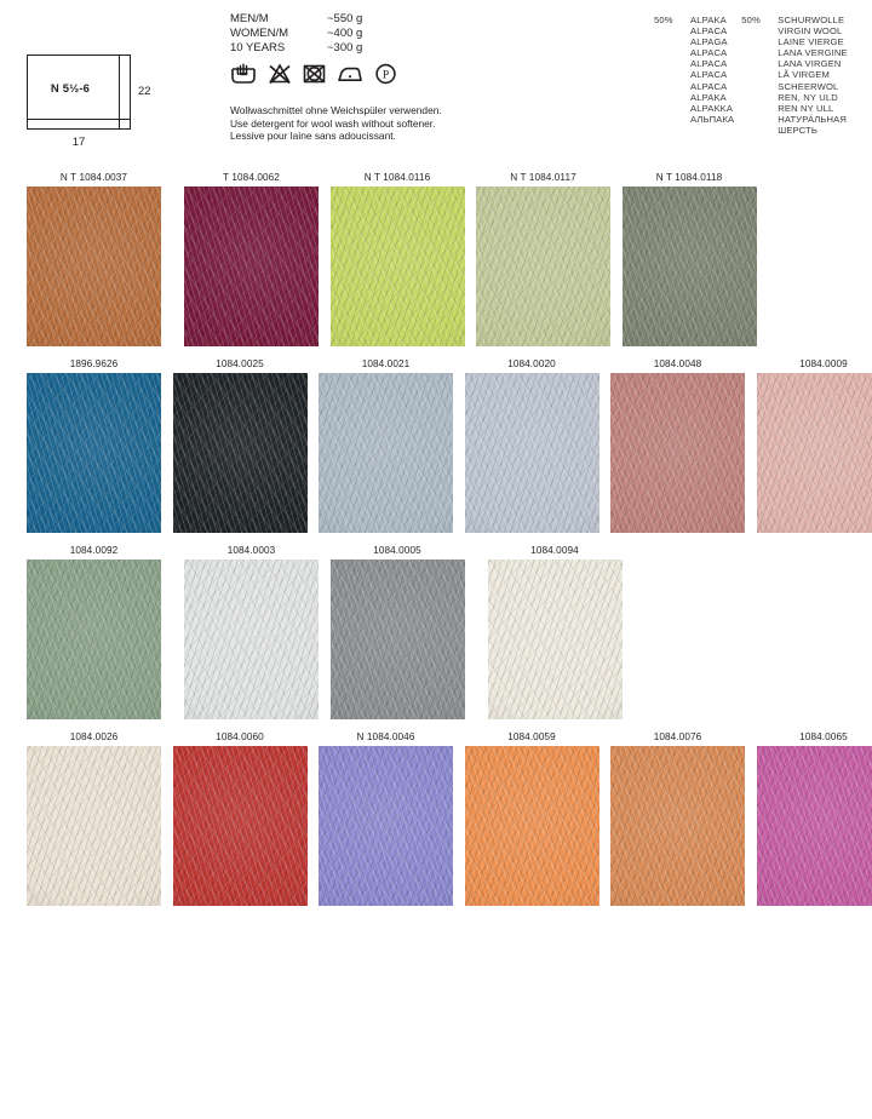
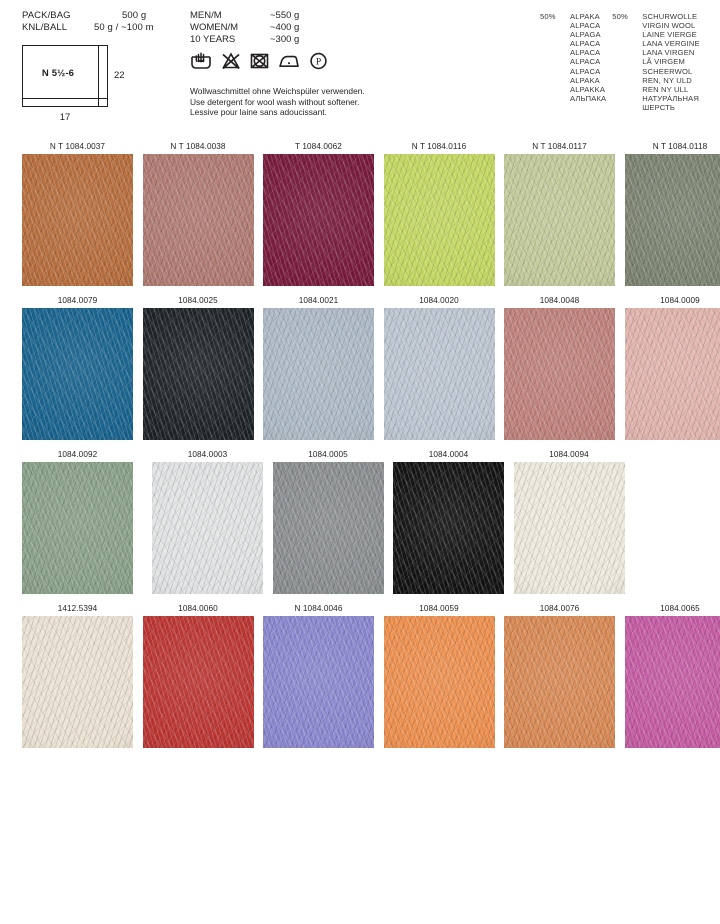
+ PACK/BAG
+ 500 g
+ KNL/BALL
+ 50 g / ~100 m
  N 5½-6
  22
  17
  MEN/M
  ~550 g
  WOMEN/M
  ~400 g
  10 YEARS
  ~300 g
  P
  Wollwaschmittel ohne Weichspüler verwenden.
  Use detergent for wool wash without softener.
  Lessive pour laine sans adoucissant.
  50% ALPAKA
  ALPACA
  ALPAGA
  ALPACA
  ALPACA
  ALPACA
  ALPACA
  ALPAKA
  ALPAKKA
  АЛЬПАКА
  50% SCHURWOLLE
  VIRGIN WOOL
  LAINE VIERGE
  LANA VERGINE
  LANA VIRGEN
  LÃ VIRGEM
  SCHEERWOL
  REN, NY ULD
  REN NY ULL
  НАТУРА́ЛЬНАЯ
  ШЕРСТЬ
  N T 1084.0037
+ N T 1084.0038
  T 1084.0062
  N T 1084.0116
  N T 1084.0117
  N T 1084.0118
- 1896.9626
+ 1084.0079
  1084.0025
  1084.0021
  1084.0020
  1084.0048
  1084.0009
  1084.0092
  1084.0003
  1084.0005
+ 1084.0004
  1084.0094
- 1084.0026
+ 1412.5394
  1084.0060
  N 1084.0046
  1084.0059
  1084.0076
  1084.0065
